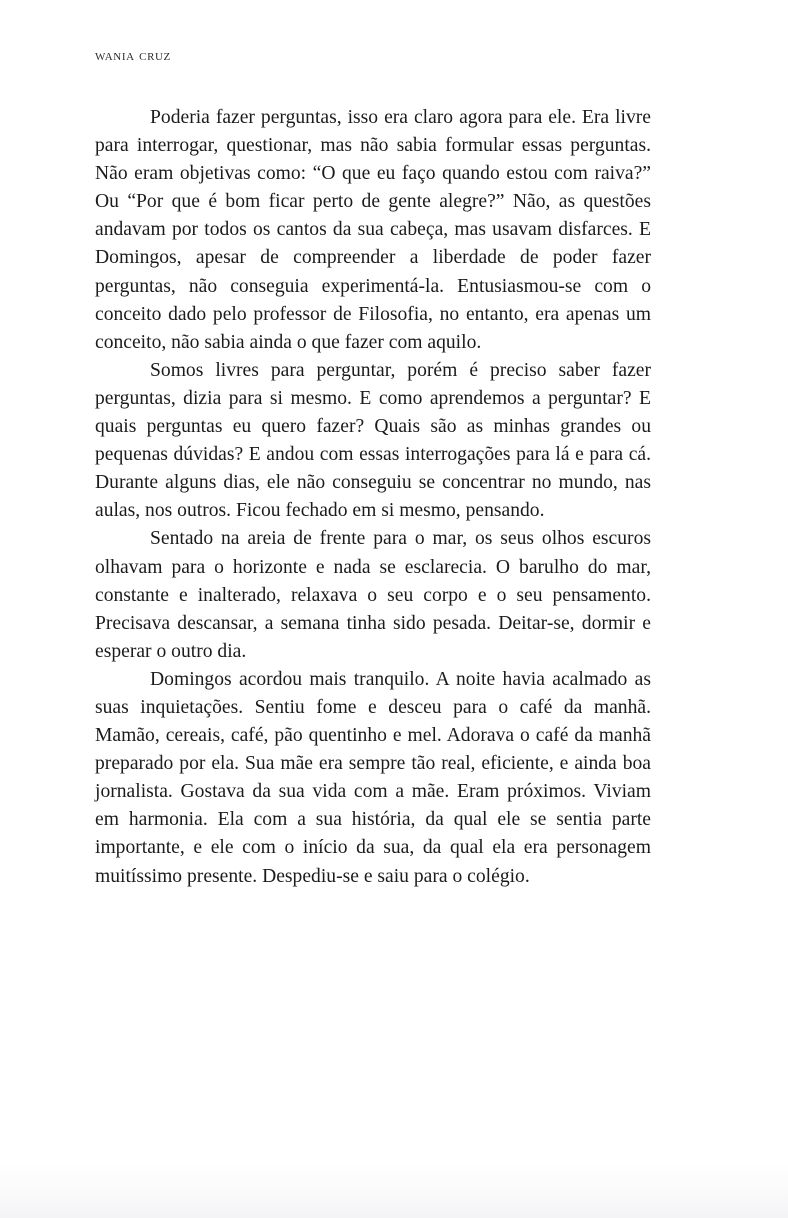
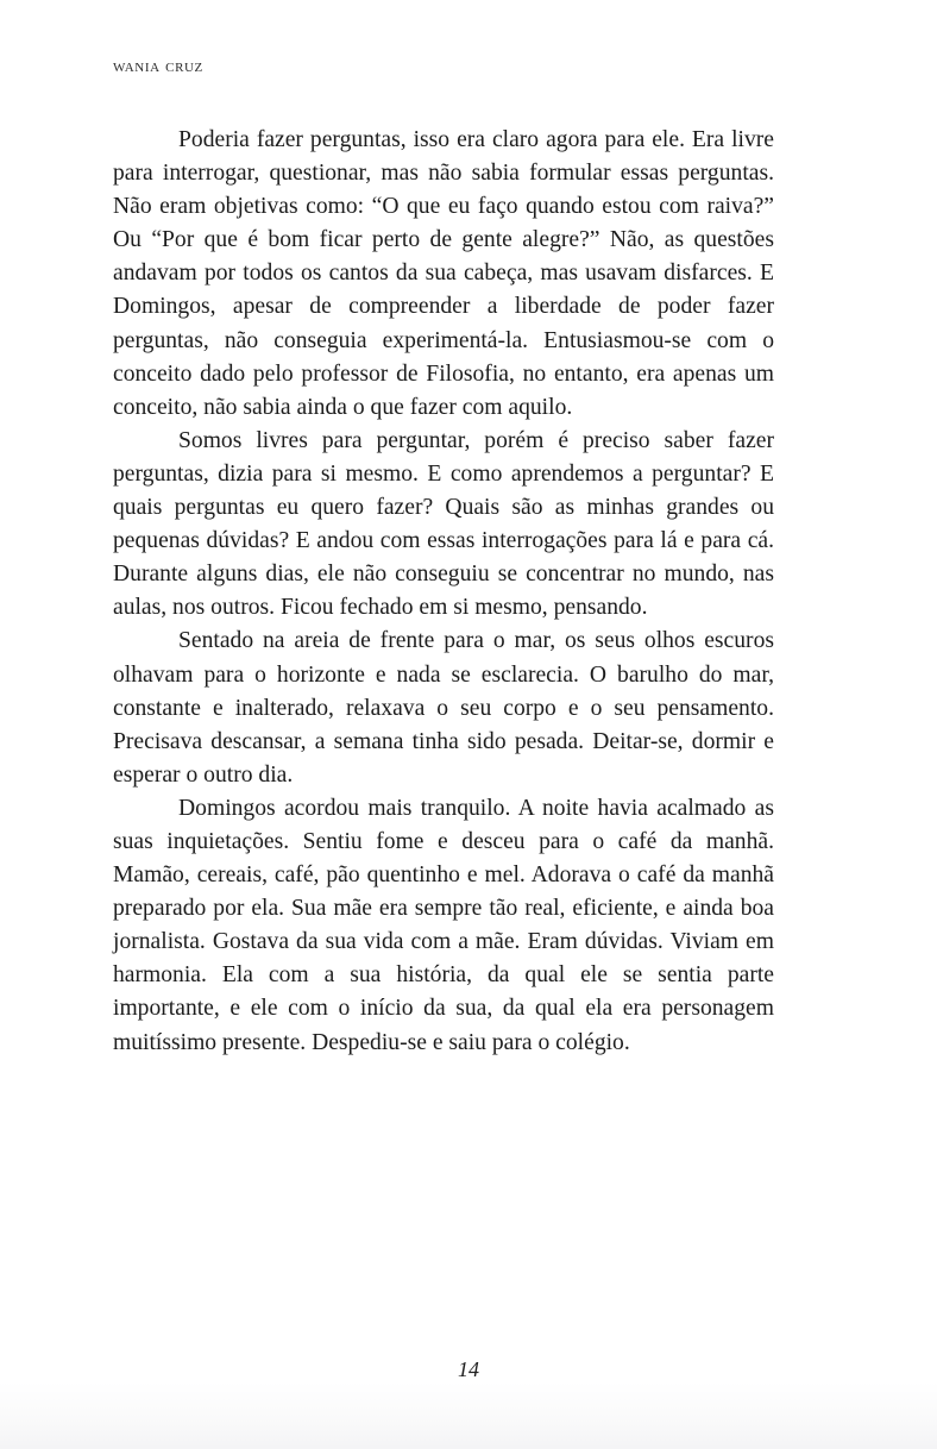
  wania cruz
  Poderia fazer perguntas, isso era claro agora para ele. Era livre para interrogar, questionar, mas não sabia formular essas perguntas. Não eram objetivas como: “O que eu faço quando estou com raiva?” Ou “Por que é bom ficar perto de gente alegre?” Não, as questões andavam por todos os cantos da sua cabeça, mas usavam disfarces. E Domingos, apesar de compreender a liberdade de poder fazer perguntas, não conseguia experimentá-la. Entusiasmou-se com o conceito dado pelo professor de Filosofia, no entanto, era apenas um conceito, não sabia ainda o que fazer com aquilo.
  Somos livres para perguntar, porém é preciso saber fazer perguntas, dizia para si mesmo. E como aprendemos a perguntar? E quais perguntas eu quero fazer? Quais são as minhas grandes ou pequenas dúvidas? E andou com essas interrogações para lá e para cá. Durante alguns dias, ele não conseguiu se concentrar no mundo, nas aulas, nos outros. Ficou fechado em si mesmo, pensando.
  Sentado na areia de frente para o mar, os seus olhos escuros olhavam para o horizonte e nada se esclarecia. O barulho do mar, constante e inalterado, relaxava o seu corpo e o seu pensamento. Precisava descansar, a semana tinha sido pesada. Deitar-se, dormir e esperar o outro dia.
- Domingos acordou mais tranquilo. A noite havia acalmado as suas inquietações. Sentiu fome e desceu para o café da manhã. Mamão, cereais, café, pão quentinho e mel. Adorava o café da manhã preparado por ela. Sua mãe era sempre tão real, eficiente, e ainda boa jornalista. Gostava da sua vida com a mãe. Eram próximos. Viviam em harmonia. Ela com a sua história, da qual ele se sentia parte importante, e ele com o início da sua, da qual ela era personagem muitíssimo presente. Despediu-se e saiu para o colégio.
+ Domingos acordou mais tranquilo. A noite havia acalmado as suas inquietações. Sentiu fome e desceu para o café da manhã. Mamão, cereais, café, pão quentinho e mel. Adorava o café da manhã preparado por ela. Sua mãe era sempre tão real, eficiente, e ainda boa jornalista. Gostava da sua vida com a mãe. Eram dúvidas. Viviam em harmonia. Ela com a sua história, da qual ele se sentia parte importante, e ele com o início da sua, da qual ela era personagem muitíssimo presente. Despediu-se e saiu para o colégio.
+ 14
